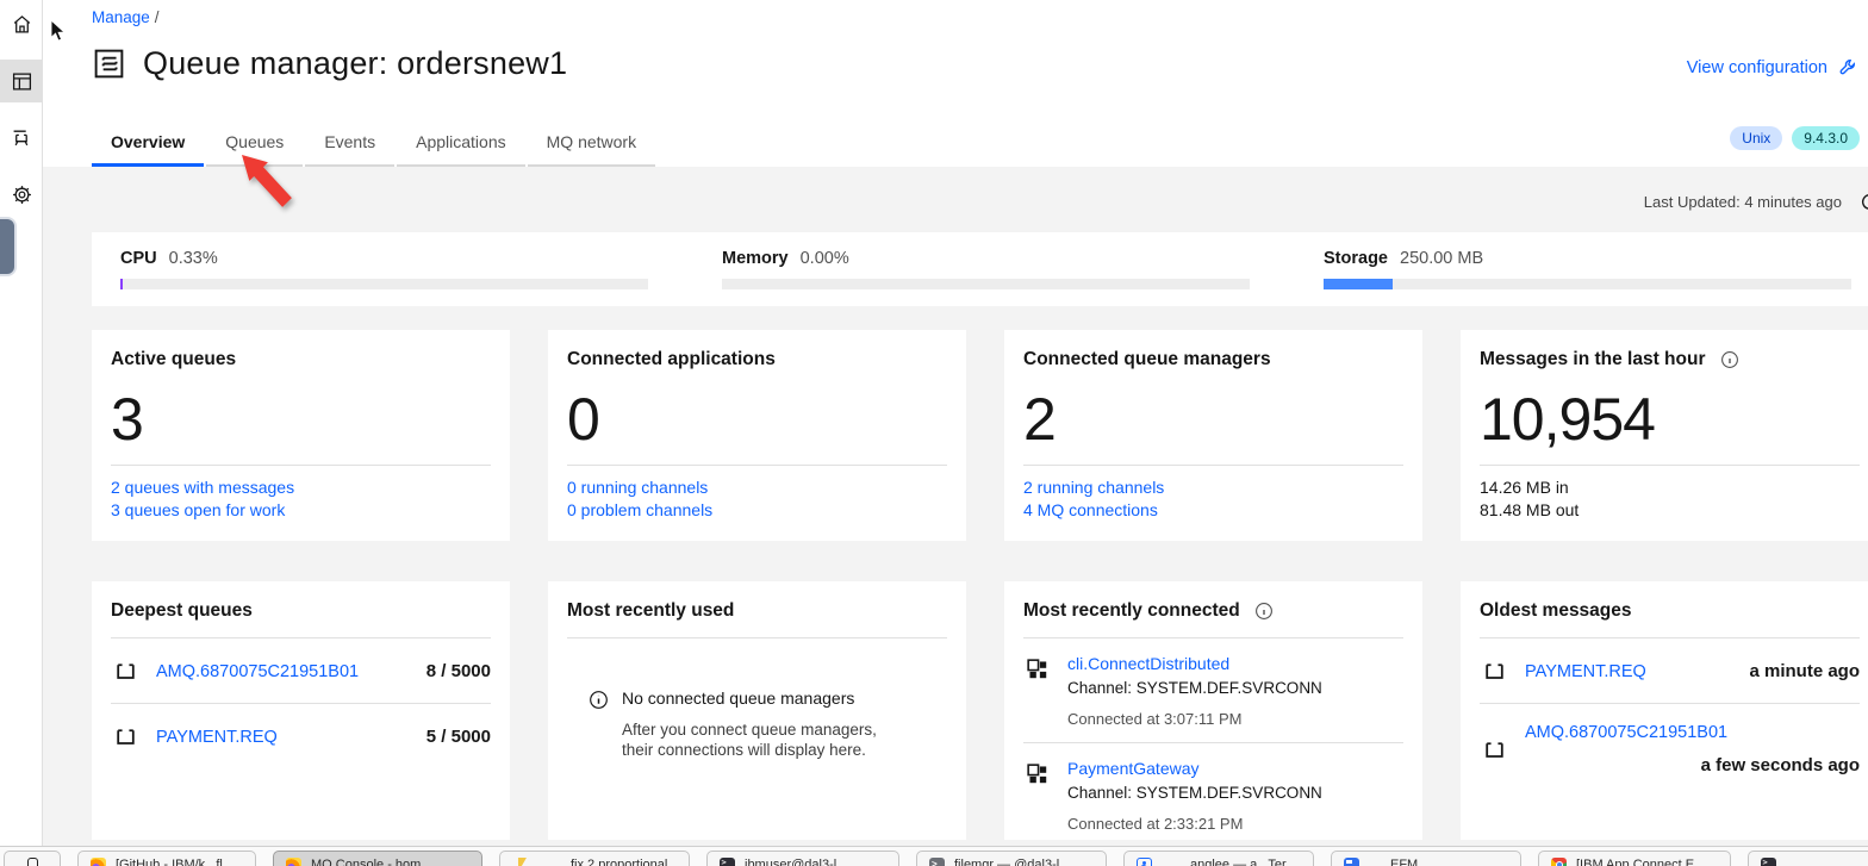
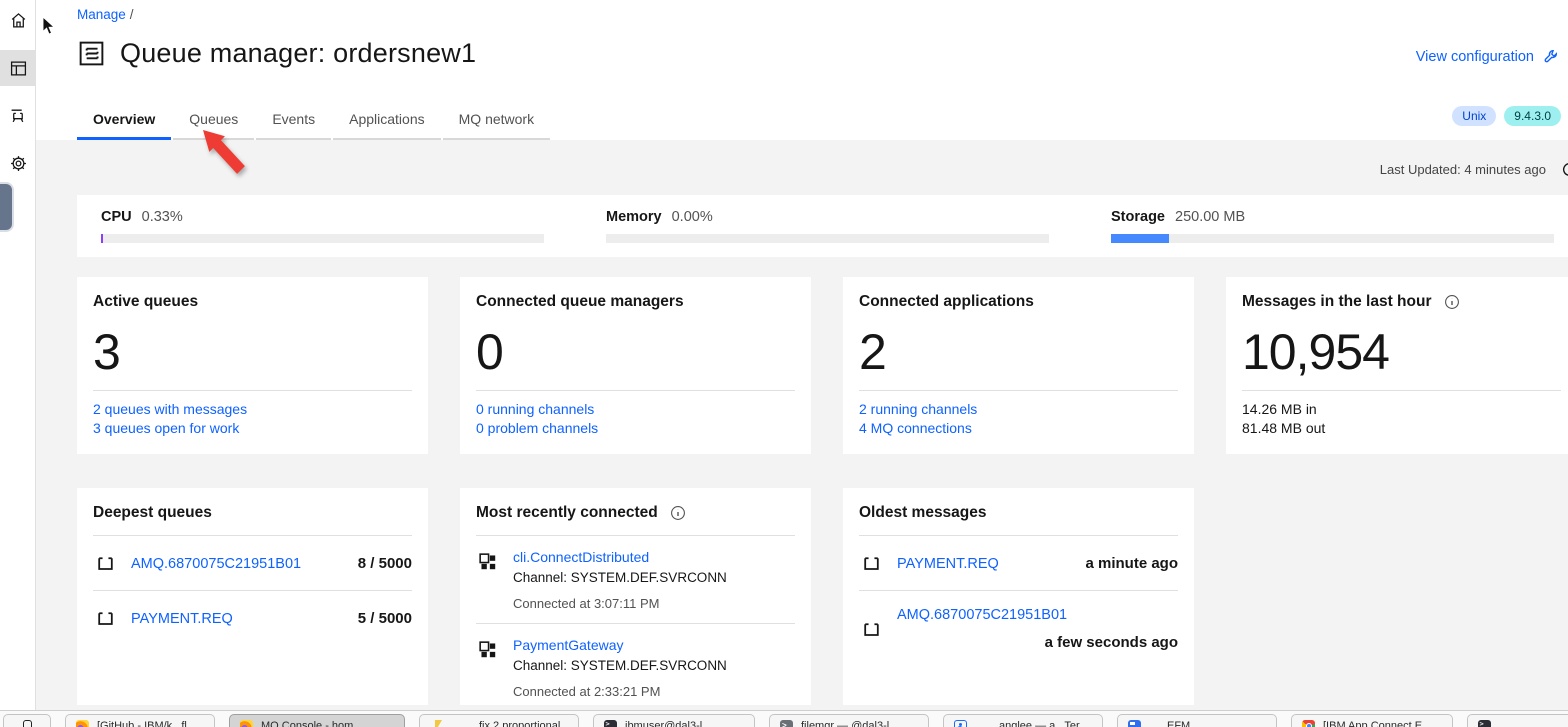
  Manage /
  Queue manager: ordersnew1
  View configuration
  Overview
  Queues
  Events
  Applications
  MQ network
  Unix
  9.4.3.0
  Last Updated: 4 minutes ago
  CPU
  0.33%
  Memory
  0.00%
  Storage
  250.00 MB
  Active queues
  3
  2 queues with messages
  3 queues open for work
- Connected applications
+ Connected queue managers
  0
  0 running channels
  0 problem channels
- Connected queue managers
+ Connected applications
  2
  2 running channels
  4 MQ connections
  Messages in the last hour
  10,954
  14.26 MB in
  81.48 MB out
  Deepest queues
  AMQ.6870075C21951B01
  8 / 5000
  PAYMENT.REQ
  5 / 5000
- Most recently used
- No connected queue managers
- After you connect queue managers, their connections will display here.
  Most recently connected
  cli.ConnectDistributed
  Channel: SYSTEM.DEF.SVRCONN
  Connected at 3:07:11 PM
  PaymentGateway
  Channel: SYSTEM.DEF.SVRCONN
  Connected at 2:33:21 PM
  Oldest messages
  PAYMENT.REQ
  a minute ago
  AMQ.6870075C21951B01
  a few seconds ago
  [GitHub - IBM/k...fl...
  MQ Console - hom...
  fix 2 proportional...
  ibmuser@dal3-l...
  filemgr — @dal3-l...
  anglee — a...Ter...
  EFM...
  [IBM App Connect E...
